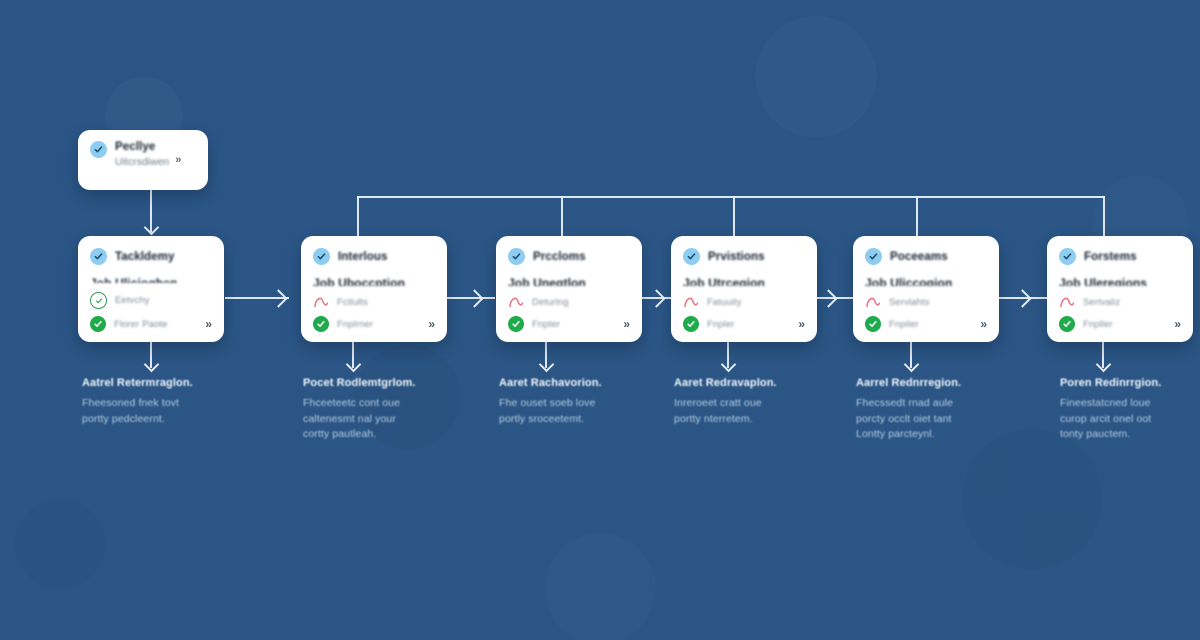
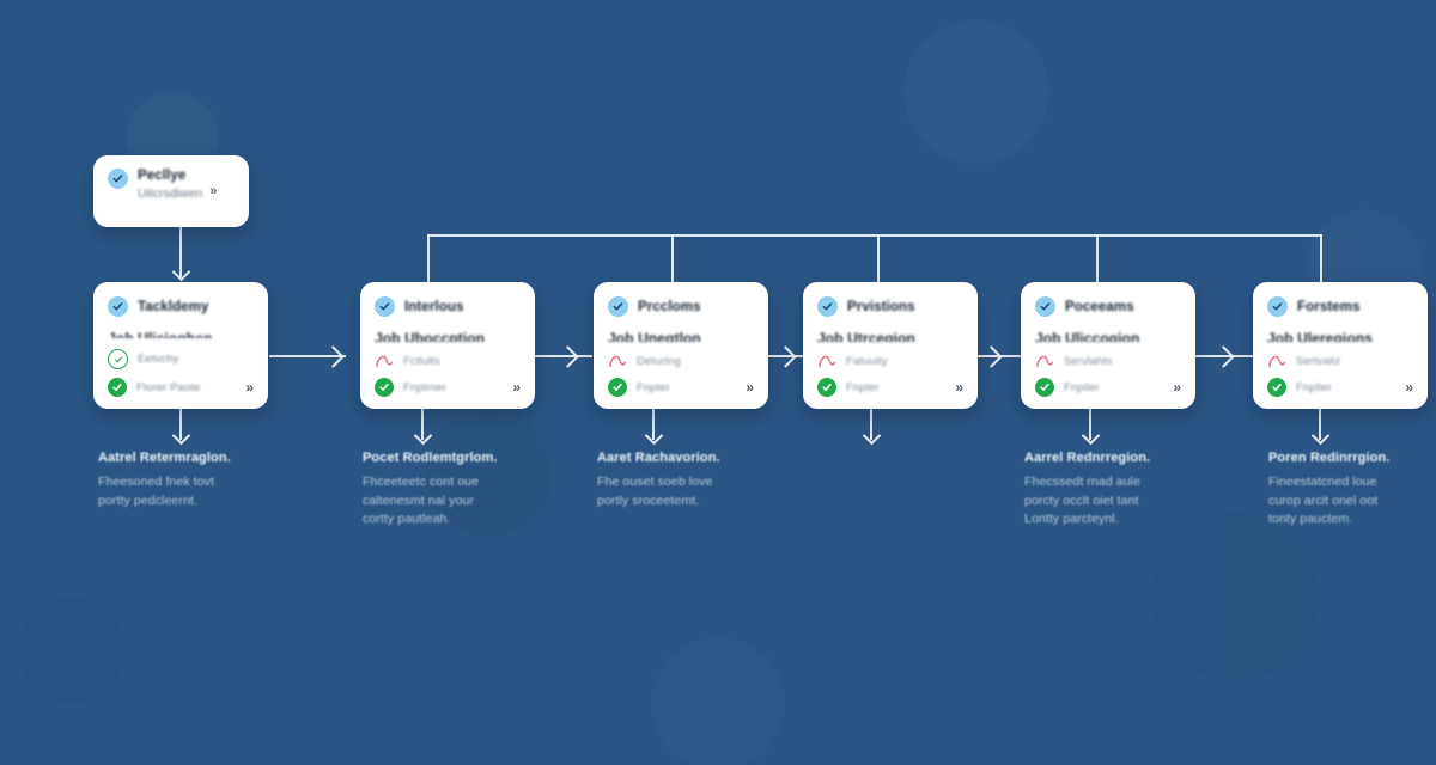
  Pecllye
  Uitcrsdiwen
  »
  Tackldemy
  Eetvchy
  Florer Paote
  »
  Interlous
  Job Uboccption
  Fctlults
  Fnplrner
  »
  Prccloms
  Job Unegtlon
  Deturlng
  Fnpter
  »
  Prvistions
  Job Utrcegion
  Fatuuity
  Fnpler
  »
  Poceeams
  Job Uliccogion
  Servlahts
  Fnpiler
  »
  Forstems
  Job Uleregions
  Sertvaliz
  Fnpller
  »
  Aatrel Retermraglon.
  Fheesoned fnek tovt
  portty pedcleernt.
  Pocet Rodlemtgrlom.
  Fhceeteetc cont oue
  caltenesmt nal your
  cortty pautleah.
  Aaret Rachavorion.
  Fhe ouset soeb love
  portly sroceetemt.
- Aaret Redravaplon.
- Inreroeet cratt oue
- portty nterretem.
  Aarrel Rednrregion.
  Fhecssedt rnad aule
  porcty occlt oiet tant
  Lontty parcteynl.
  Poren Redinrrgion.
  Fineestatcned loue
  curop arcit onel oot
  tonty pauctem.
